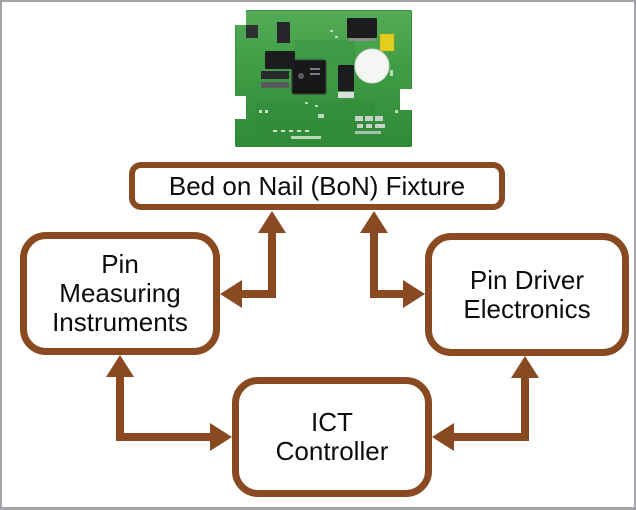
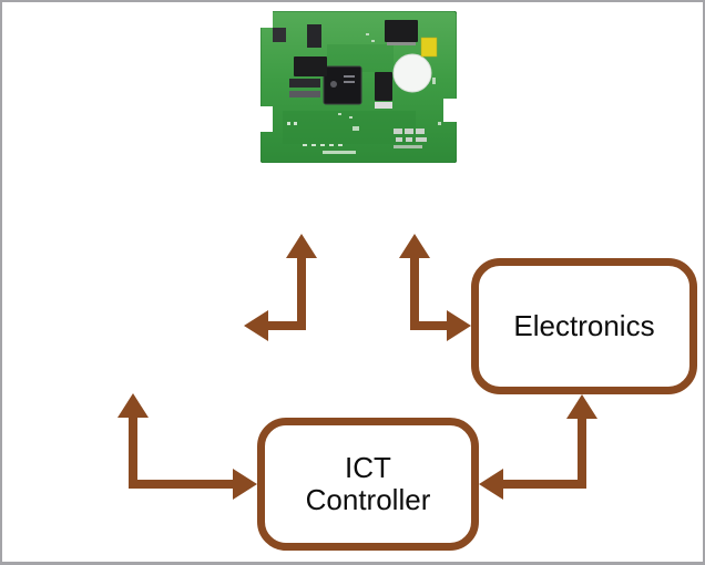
- Bed on Nail (BoN) Fixture
- Pin
- Measuring
- Instruments
- Pin Driver
  Electronics
  ICT
  Controller
